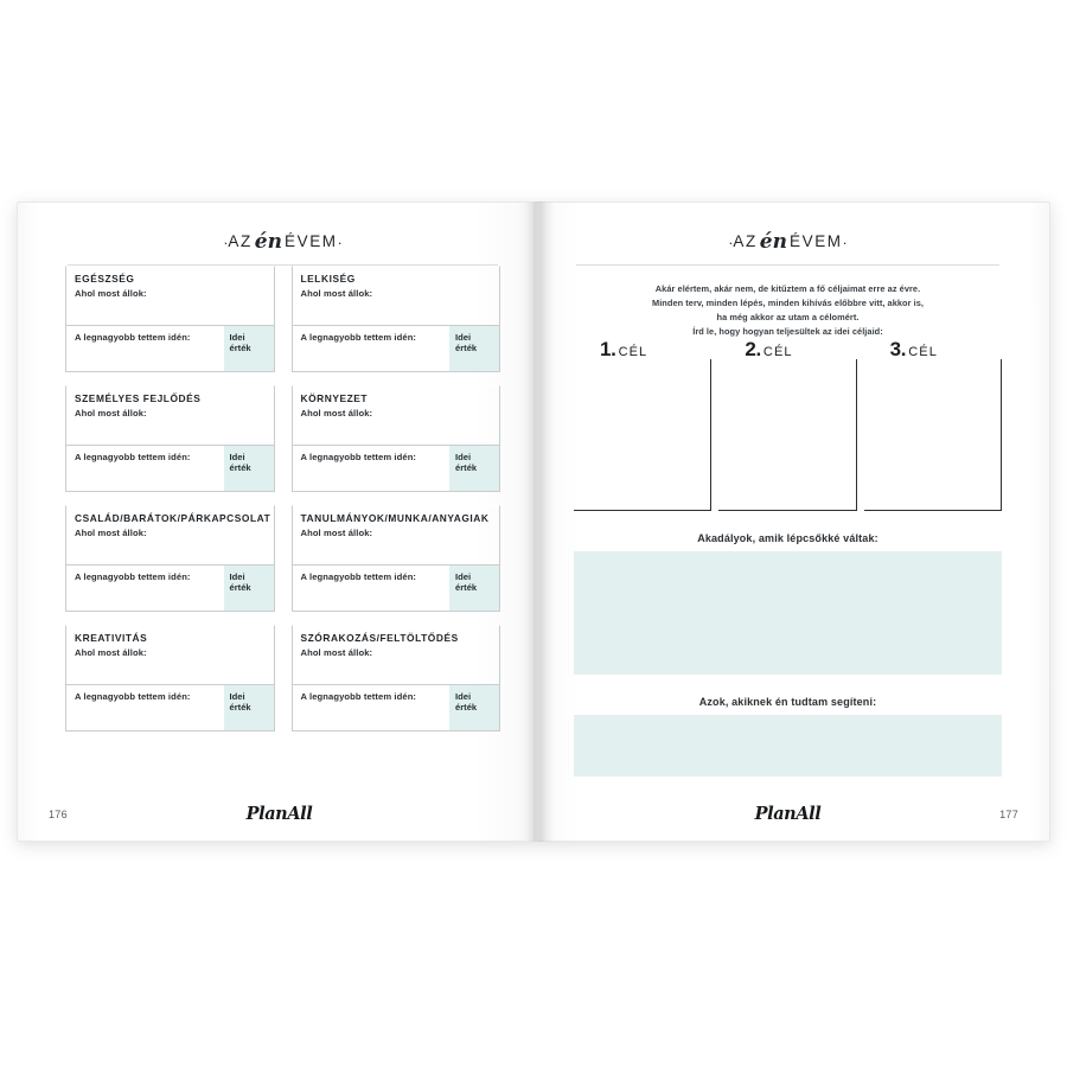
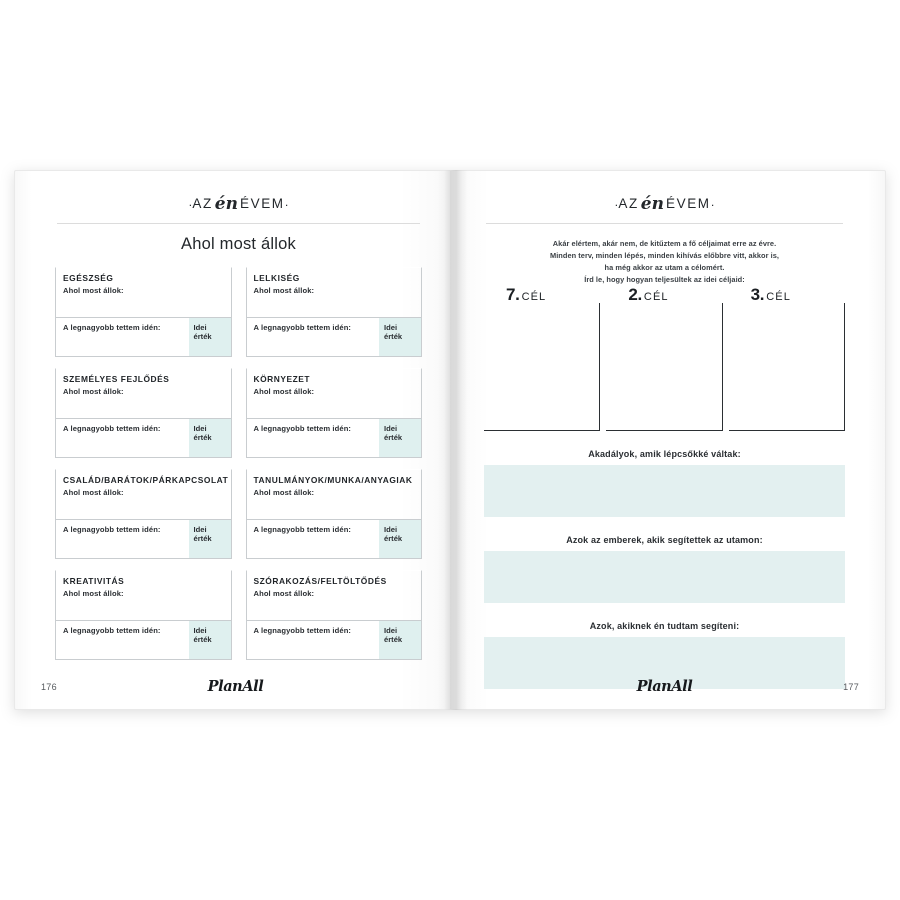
  ·AZ én ÉVEM·
+ Ahol most állok
  EGÉSZSÉG
  Ahol most állok:
  A legnagyobb tettem idén:
  Idei
  érték
  LELKISÉG
  Ahol most állok:
  A legnagyobb tettem idén:
  Idei
  érték
  SZEMÉLYES FEJLŐDÉS
  Ahol most állok:
  A legnagyobb tettem idén:
  Idei
  érték
  KÖRNYEZET
  Ahol most állok:
  A legnagyobb tettem idén:
  Idei
  érték
  CSALÁD/BARÁTOK/PÁRKAPCSOLAT
  Ahol most állok:
  A legnagyobb tettem idén:
  Idei
  érték
  TANULMÁNYOK/MUNKA/ANYAGIAK
  Ahol most állok:
  A legnagyobb tettem idén:
  Idei
  érték
  KREATIVITÁS
  Ahol most állok:
  A legnagyobb tettem idén:
  Idei
  érték
  SZÓRAKOZÁS/FELTÖLTŐDÉS
  Ahol most állok:
  A legnagyobb tettem idén:
  Idei
  érték
  176
  PlanAll
  ·AZ én ÉVEM·
  Akár elértem, akár nem, de kitűztem a fő céljaimat erre az évre.
  Minden terv, minden lépés, minden kihívás előbbre vitt, akkor is,
  ha még akkor az utam a célomért.
  Írd le, hogy hogyan teljesültek az idei céljaid:
- 1. CÉL
+ 7. CÉL
  2. CÉL
  3. CÉL
  Akadályok, amik lépcsőkké váltak:
+ Azok az emberek, akik segítettek az utamon:
  Azok, akiknek én tudtam segíteni:
  PlanAll
  177
